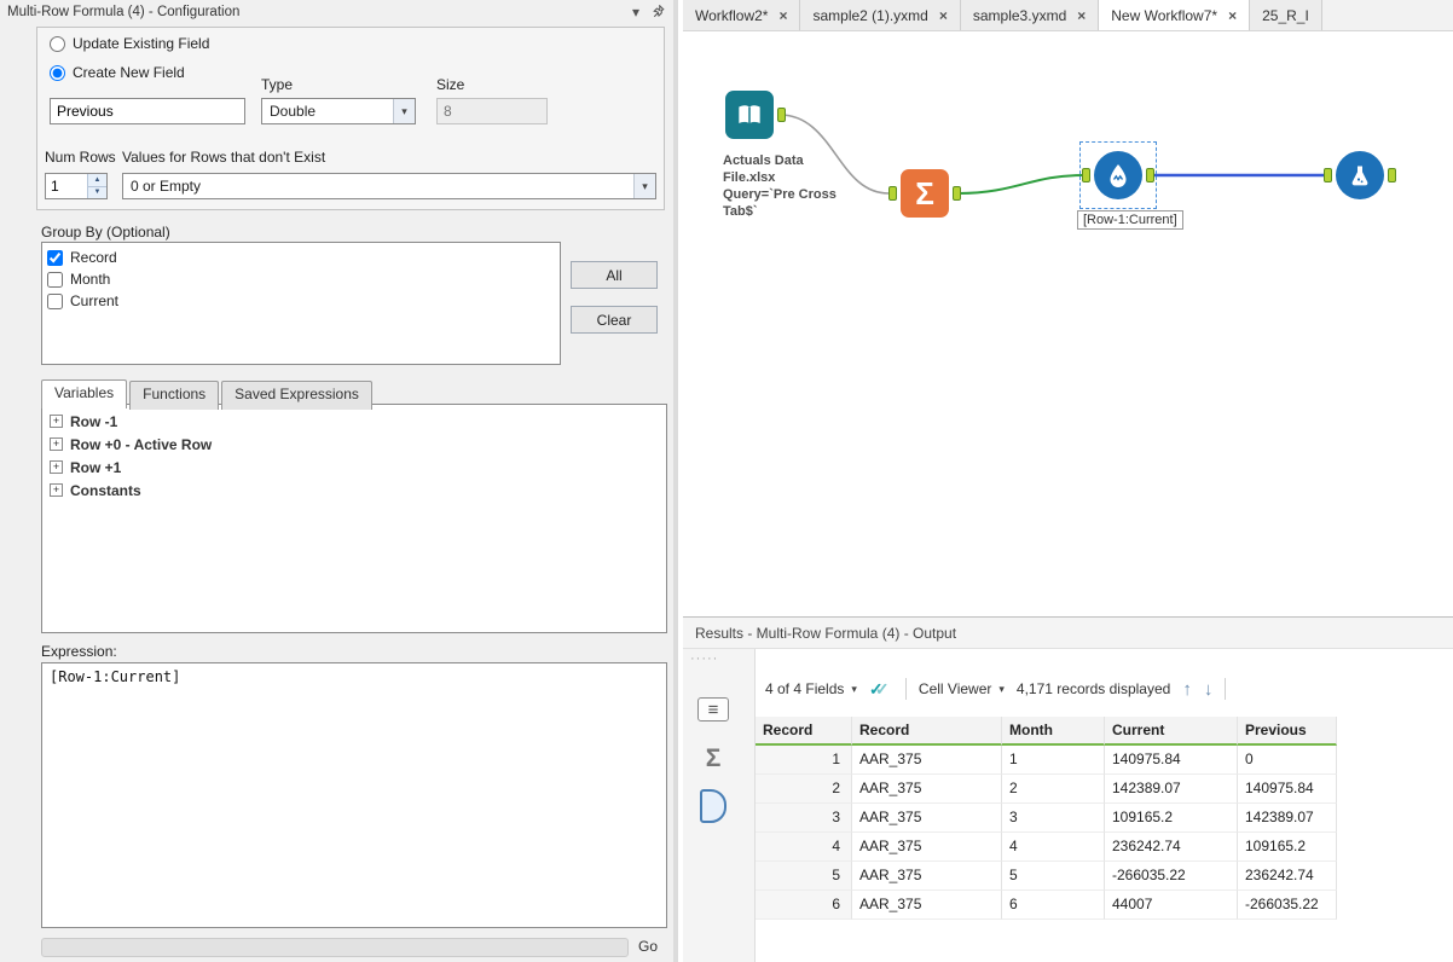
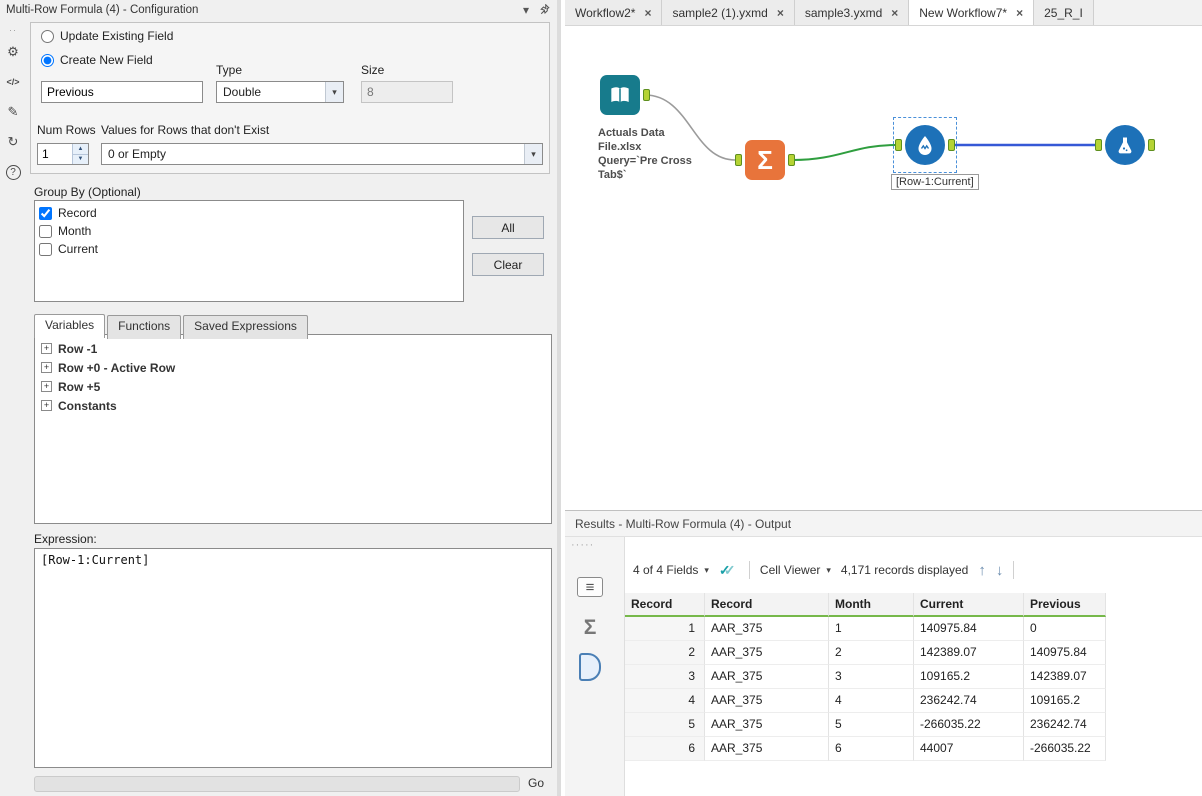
  Multi-Row Formula (4) - Configuration
  ▾
+ ··
+ ⚙
+ </>
+ ✎
+ ↻
+ ?
  Update Existing Field
  Create New Field
  Type
  Size
  Previous
  Double
  ▾
  8
  Num Rows
  Values for Rows that don't Exist
  1
  0 or Empty
  ▾
  Group By (Optional)
  Record
  Month
  Current
  All
  Clear
  Variables
  Functions
  Saved Expressions
  +
  Row -1
  +
  Row +0 - Active Row
  +
- Row +1
+ Row +5
  +
  Constants
  Expression:
  [Row-1:Current]
  Go
  Workflow2*
  ×
  sample2 (1).yxmd
  ×
  sample3.yxmd
  ×
  New Workflow7*
  ×
  25_R_I
  Actuals Data
  File.xlsx
  Query=`Pre Cross
  Tab$`
  Σ
  [Row-1:Current]
  Results - Multi-Row Formula (4) - Output
  ·····
  ≡
  Σ
  4 of 4 Fields
  ▾
  ✓
  ✓
  Cell Viewer
  ▾
  4,171 records displayed
  ↑
  ↓
  Record
  Record
  Month
  Current
  Previous
  1
  AAR_375
  1
  140975.84
  0
  2
  AAR_375
  2
  142389.07
  140975.84
  3
  AAR_375
  3
  109165.2
  142389.07
  4
  AAR_375
  4
  236242.74
  109165.2
  5
  AAR_375
  5
  -266035.22
  236242.74
  6
  AAR_375
  6
  44007
  -266035.22
